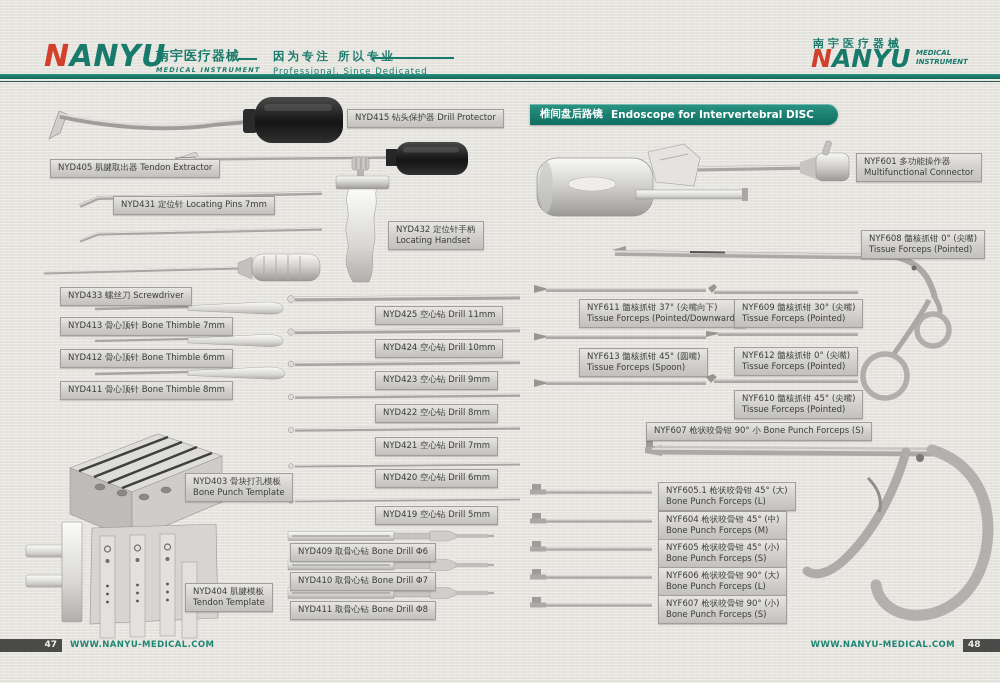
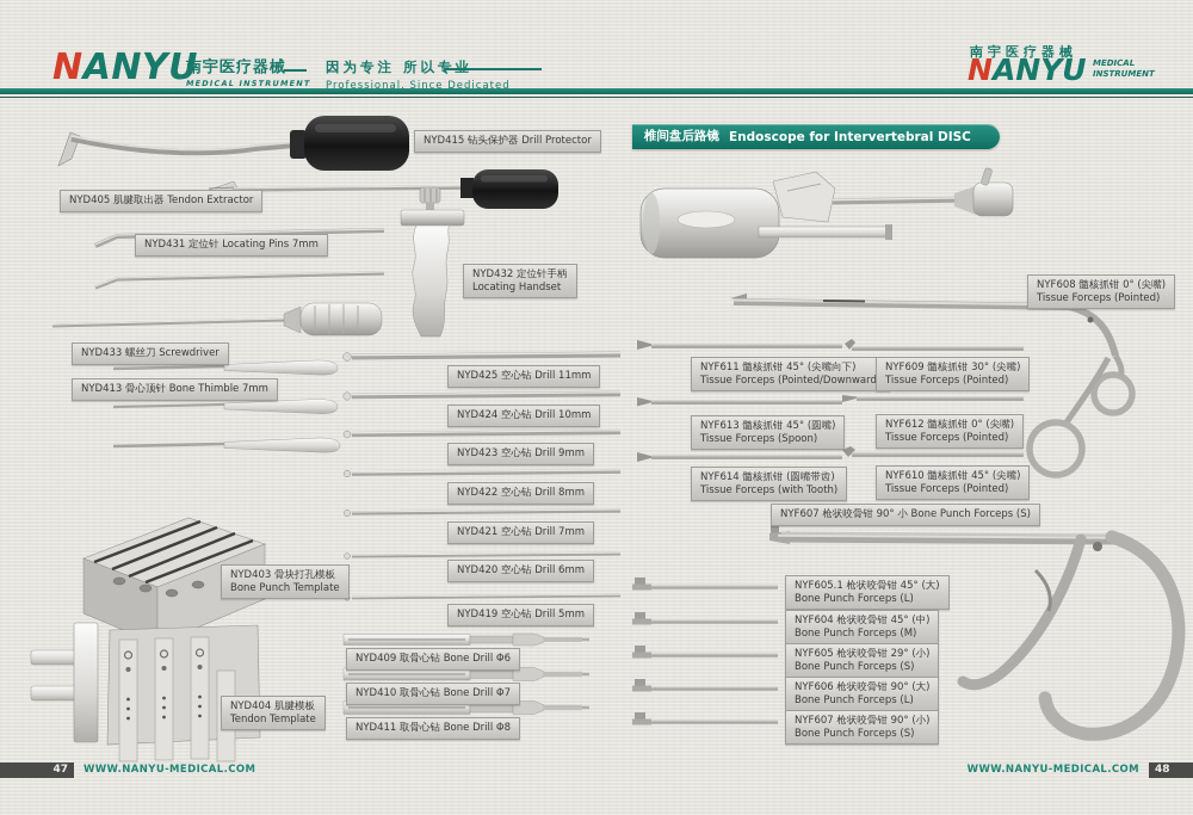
  NANYU
  南宇医疗器械
  MEDICAL INSTRUMENT
  因为专注 所以专业
  Professional, Since Dedicated
  南宇医疗器械
  NANYU
  MEDICAL
  椎间盘后路镜
  Endoscope for Intervertebral DISC
  NYD415 钻头保护器 Drill Protector
  NYD405 肌腱取出器 Tendon Extractor
  NYD431 定位针 Locating Pins 7mm
  NYD432 定位针手柄
  Locating Handset
  NYD433 螺丝刀 Screwdriver
  NYD413 骨心顶针 Bone Thimble 7mm
- NYD412 骨心顶针 Bone Thimble 6mm
- NYD411 骨心顶针 Bone Thimble 8mm
  NYD425 空心钻 Drill 11mm
  NYD424 空心钻 Drill 10mm
  NYD423 空心钻 Drill 9mm
  NYD422 空心钻 Drill 8mm
  NYD421 空心钻 Drill 7mm
  NYD420 空心钻 Drill 6mm
  NYD419 空心钻 Drill 5mm
  NYD403 骨块打孔模板
  Bone Punch Template
  NYD404 肌腱模板
  Tendon Template
  NYD409 取骨心钻 Bone Drill Φ6
  NYD410 取骨心钻 Bone Drill Φ7
  NYD411 取骨心钻 Bone Drill Φ8
- NYF601 多功能操作器
- Multifunctional Connector
  NYF608 髓核抓钳 0° (尖嘴)
  Tissue Forceps (Pointed)
- NYF611 髓核抓钳 37° (尖嘴向下)
+ NYF611 髓核抓钳 45° (尖嘴向下)
  Tissue Forceps (Pointed/Downward
  NYF609 髓核抓钳 30° (尖嘴)
  Tissue Forceps (Pointed)
  NYF613 髓核抓钳 45° (圆嘴)
  Tissue Forceps (Spoon)
  NYF612 髓核抓钳 0° (尖嘴)
  Tissue Forceps (Pointed)
+ NYF614 髓核抓钳 (圆嘴带齿)
+ Tissue Forceps (with Tooth)
  NYF610 髓核抓钳 45° (尖嘴)
  Tissue Forceps (Pointed)
  NYF607 枪状咬骨钳 90° 小 Bone Punch Forceps (S)
  NYF605.1 枪状咬骨钳 45° (大)
  Bone Punch Forceps (L)
  NYF604 枪状咬骨钳 45° (中)
  Bone Punch Forceps (M)
- NYF605 枪状咬骨钳 45° (小)
+ NYF605 枪状咬骨钳 29° (小)
  Bone Punch Forceps (S)
  NYF606 枪状咬骨钳 90° (大)
  Bone Punch Forceps (L)
  NYF607 枪状咬骨钳 90° (小)
  Bone Punch Forceps (S)
  47
  WWW.NANYU-MEDICAL.COM
  WWW.NANYU-MEDICAL.COM
  48
